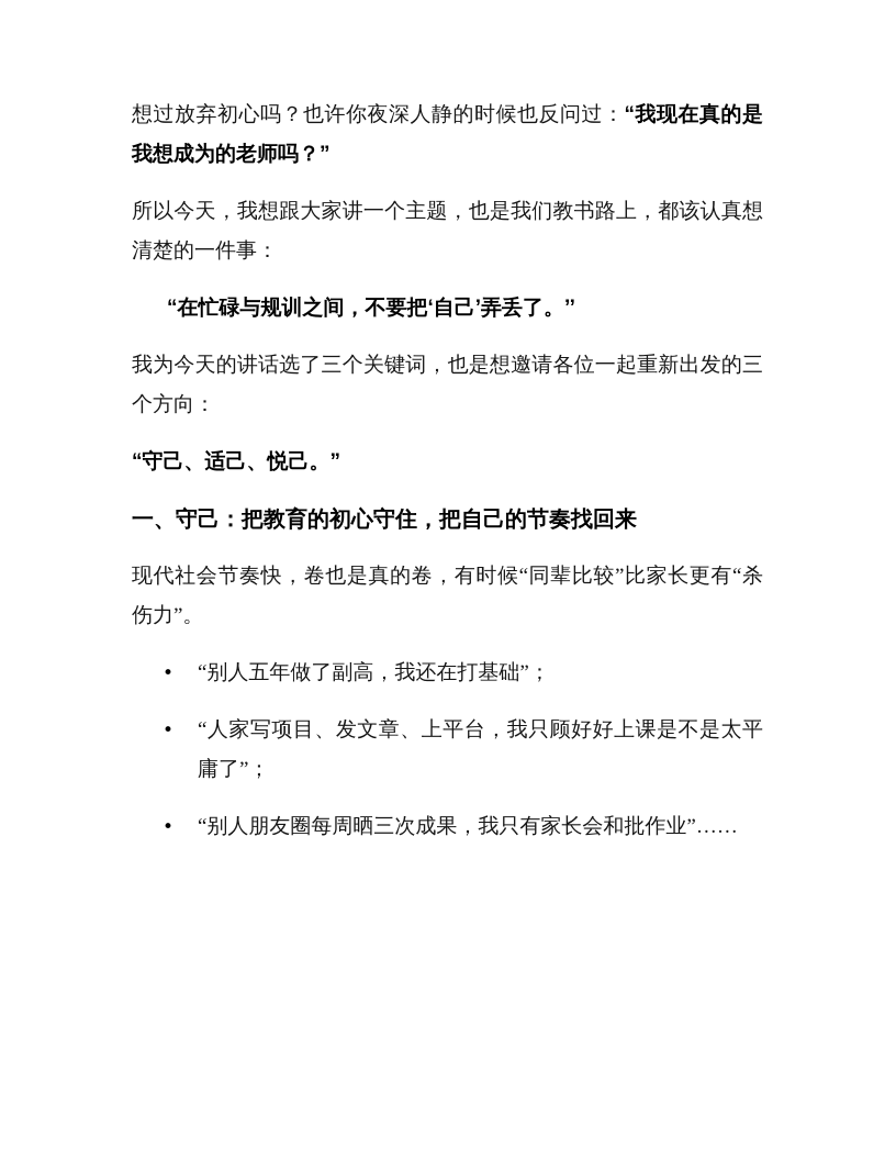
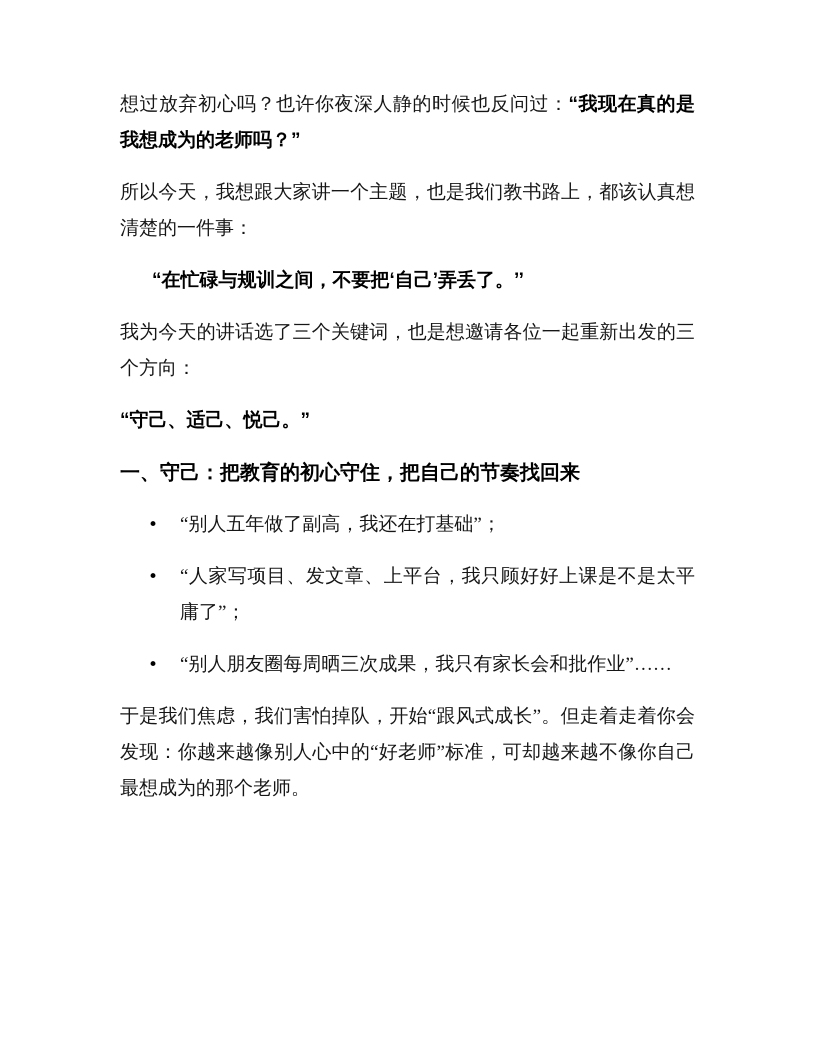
  想过放弃初心吗？也许你夜深人静的时候也反问过：“我现在真的是我想成为的老师吗？”
  所以今天，我想跟大家讲一个主题，也是我们教书路上，都该认真想清楚的一件事：
  “在忙碌与规训之间，不要把‘自己’弄丢了。’’
  我为今天的讲话选了三个关键词，也是想邀请各位一起重新出发的三个方向：
  “守己、适己、悦己。”
  一、守己：把教育的初心守住，把自己的节奏找回来
- 现代社会节奏快，卷也是真的卷，有时候“同辈比较”比家长更有“杀伤力”。
  •
  “别人五年做了副高，我还在打基础”；
  •
  “人家写项目、发文章、上平台，我只顾好好上课是不是太平庸了”；
  •
  “别人朋友圈每周晒三次成果，我只有家长会和批作业”……
+ 于是我们焦虑，我们害怕掉队，开始“跟风式成长”。但走着走着你会发现：你越来越像别人心中的“好老师”标准，可却越来越不像你自己最想成为的那个老师。
